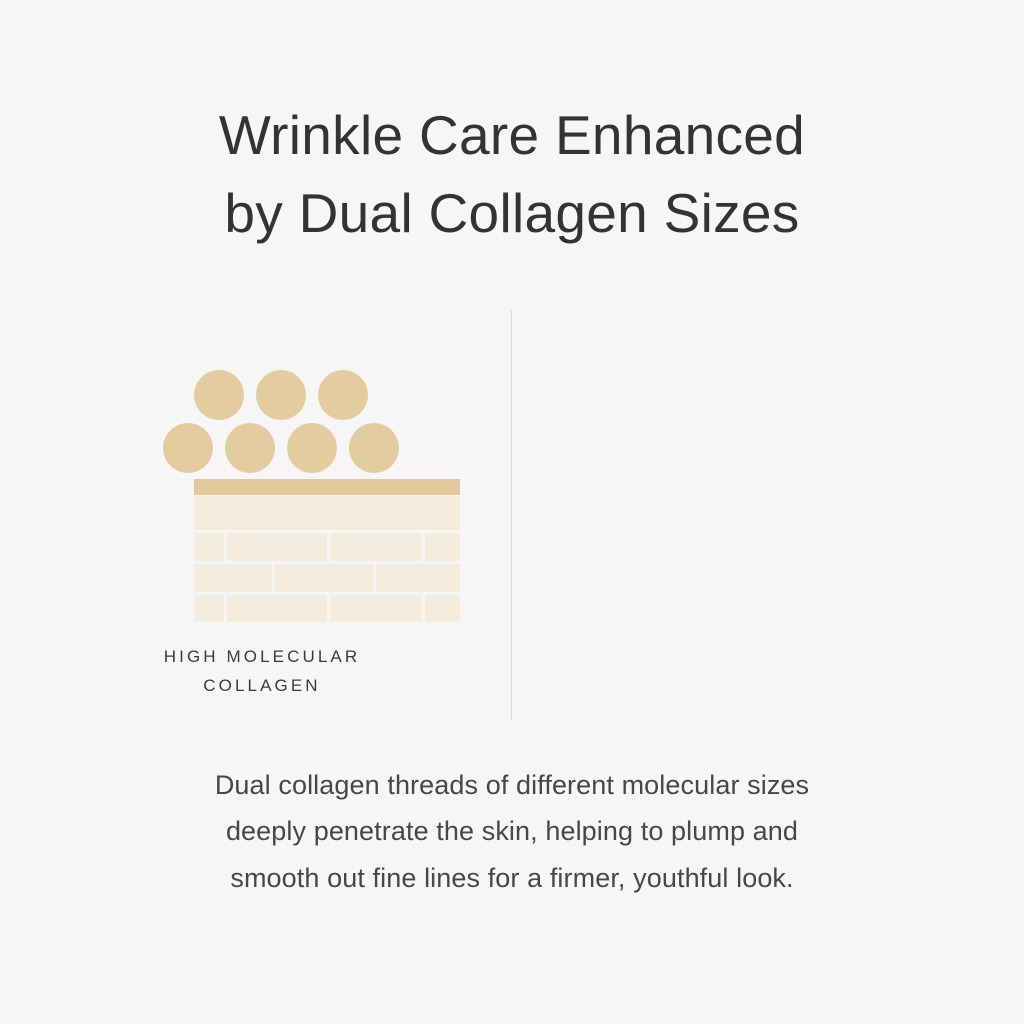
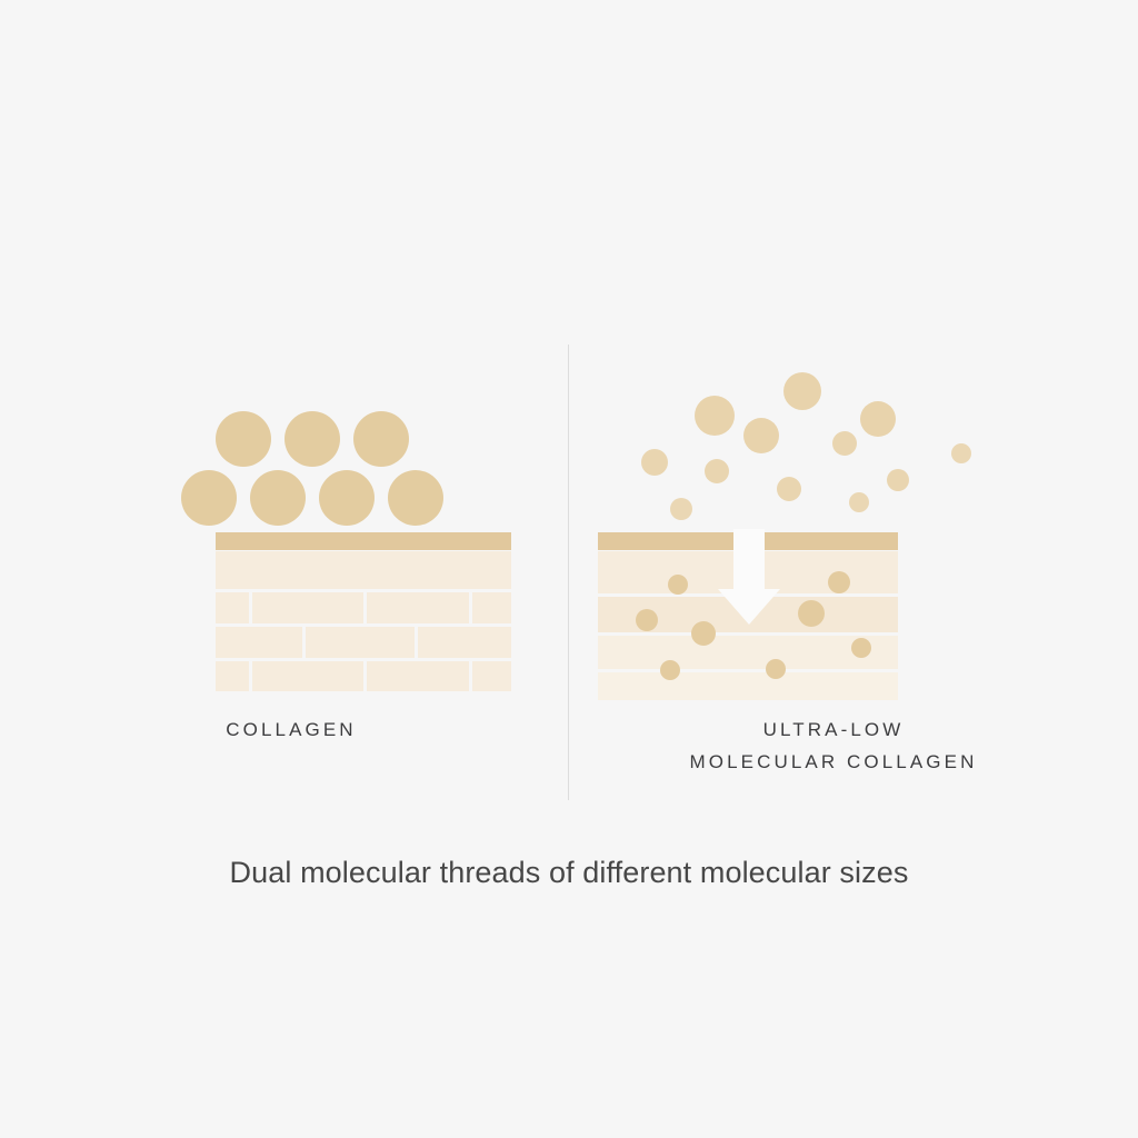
- Wrinkle Care Enhanced
- by Dual Collagen Sizes
- HIGH MOLECULAR
  COLLAGEN
+ ULTRA-LOW
+ MOLECULAR COLLAGEN
- Dual collagen threads of different molecular sizes
+ Dual molecular threads of different molecular sizes
- deeply penetrate the skin, helping to plump and
- smooth out fine lines for a firmer, youthful look.
